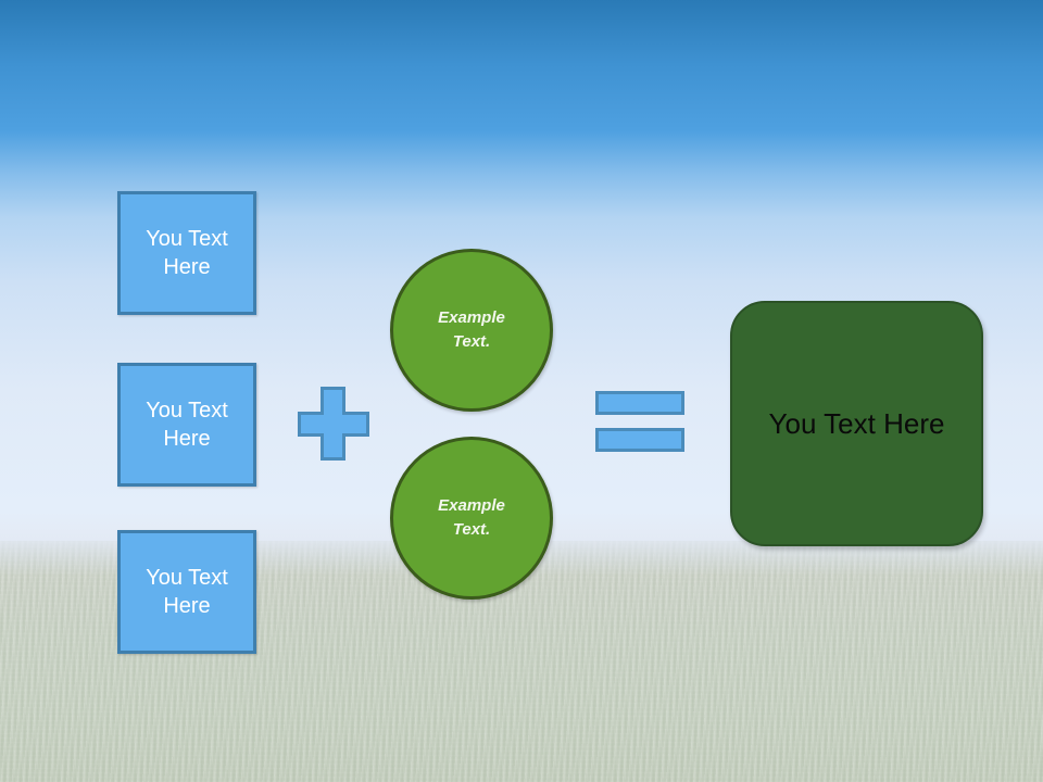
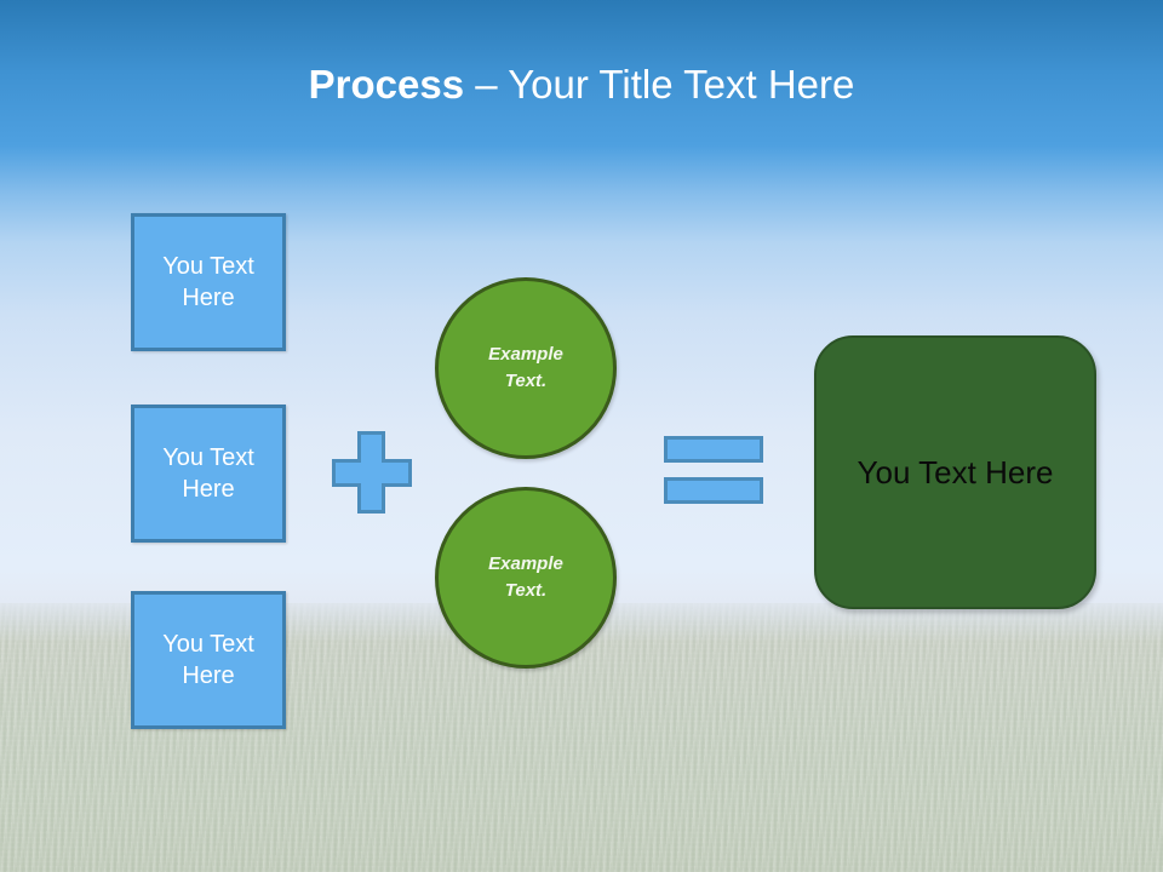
+ Process – Your Title Text Here
  You Text Here
  You Text Here
  You Text Here
  Example
  Text.
  Example
  Text.
  You Text Here
